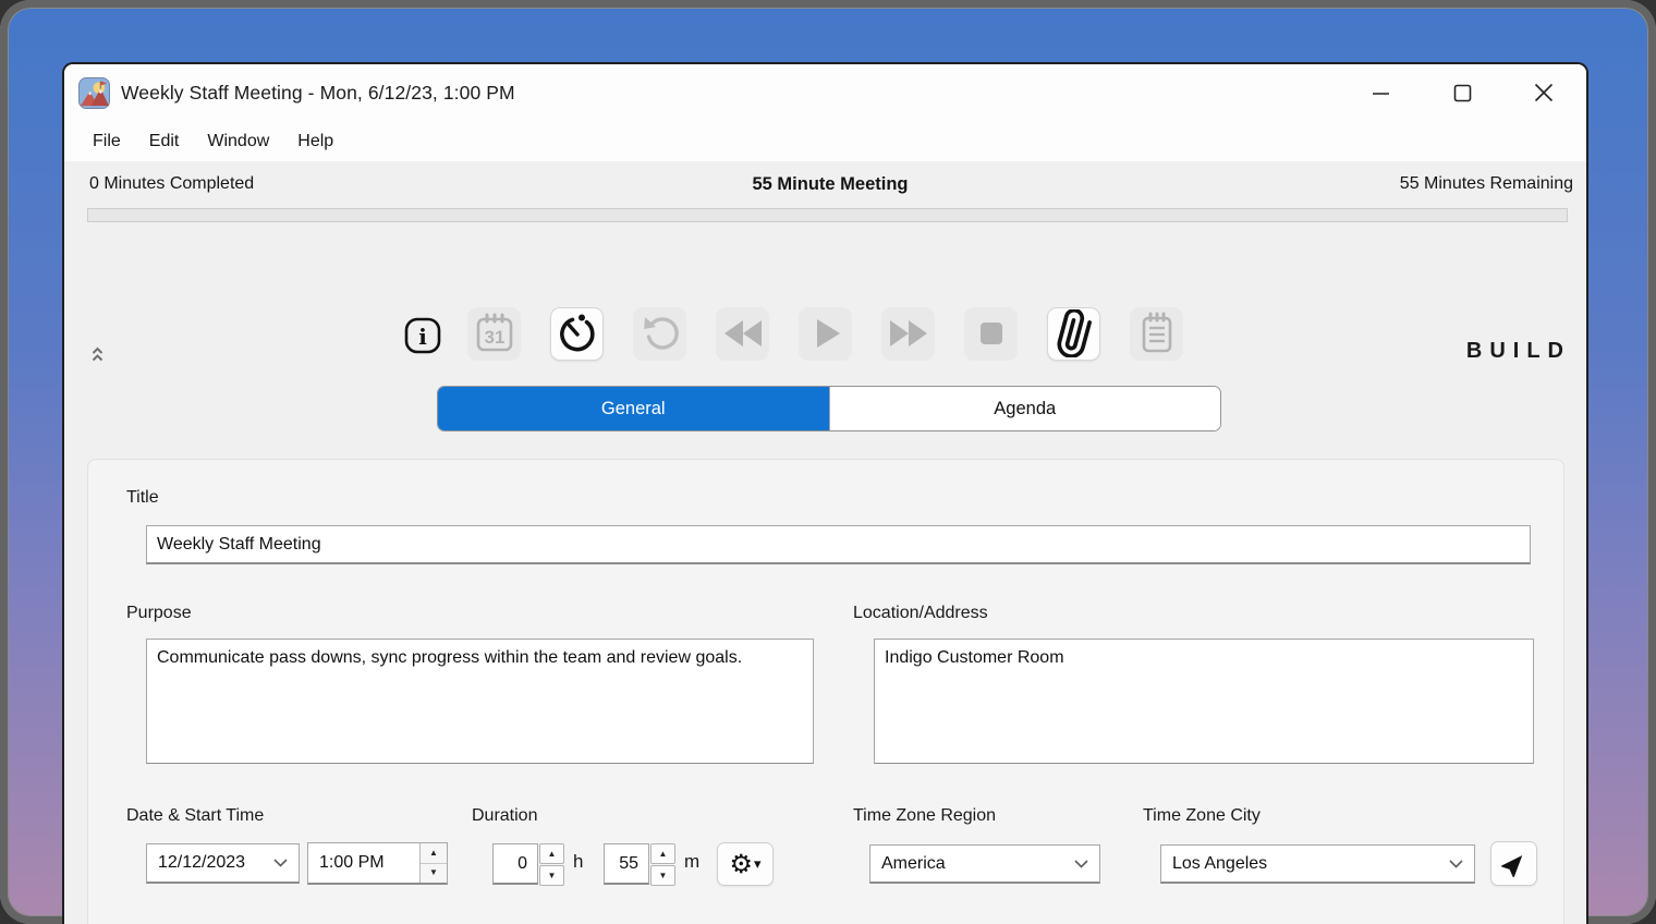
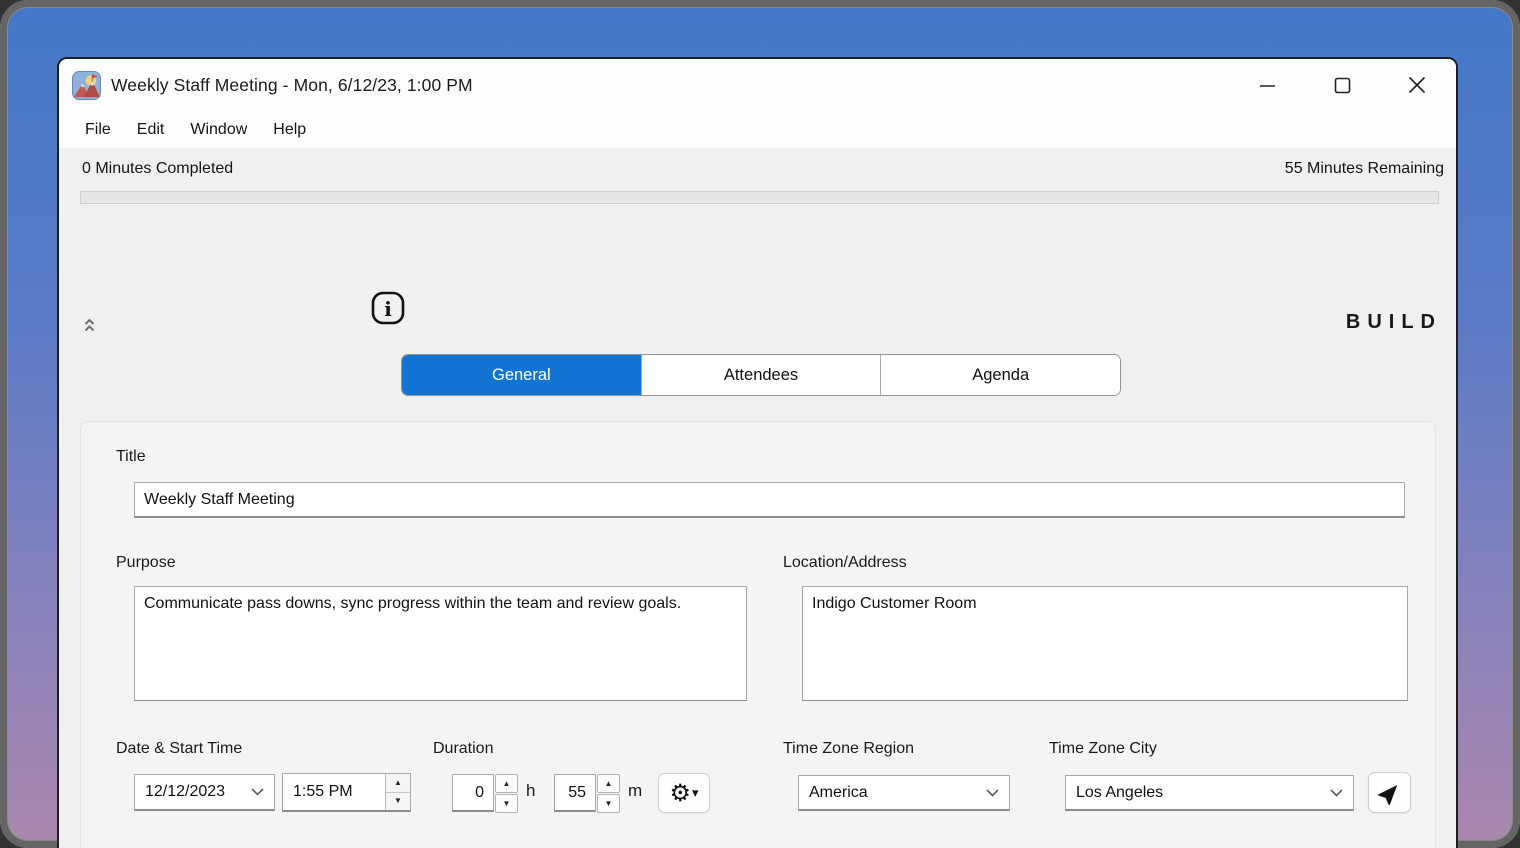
  Weekly Staff Meeting - Mon, 6/12/23, 1:00 PM
  File
  Edit
  Window
  Help
  0 Minutes Completed
- 55 Minute Meeting
  55 Minutes Remaining
  i
- 31
  BUILD
  General
+ Attendees
  Agenda
  Title
  Weekly Staff Meeting
  Purpose
  Communicate pass downs, sync progress within the team and review goals.
  Location/Address
  Indigo Customer Room
  Date & Start Time
  12/12/2023
- 1:00 PM
+ 1:55 PM
  ▲
  ▼
  Duration
  0
  ▲
  ▼
  h
  55
  ▲
  ▼
  m
  ⚙
  ▾
  Time Zone Region
  America
  Time Zone City
  Los Angeles
